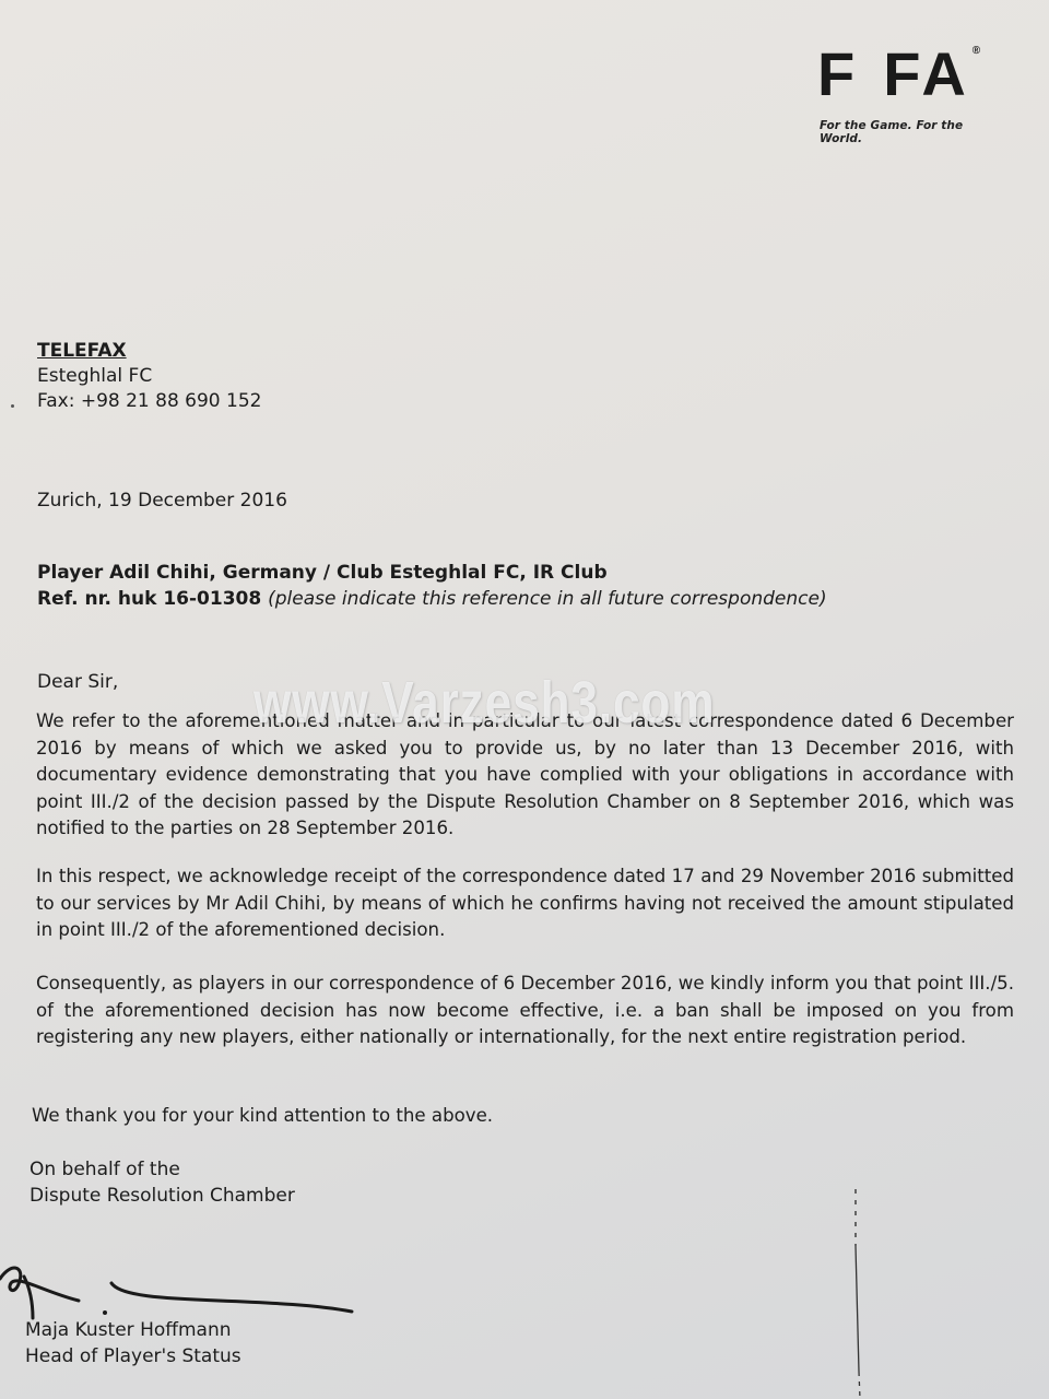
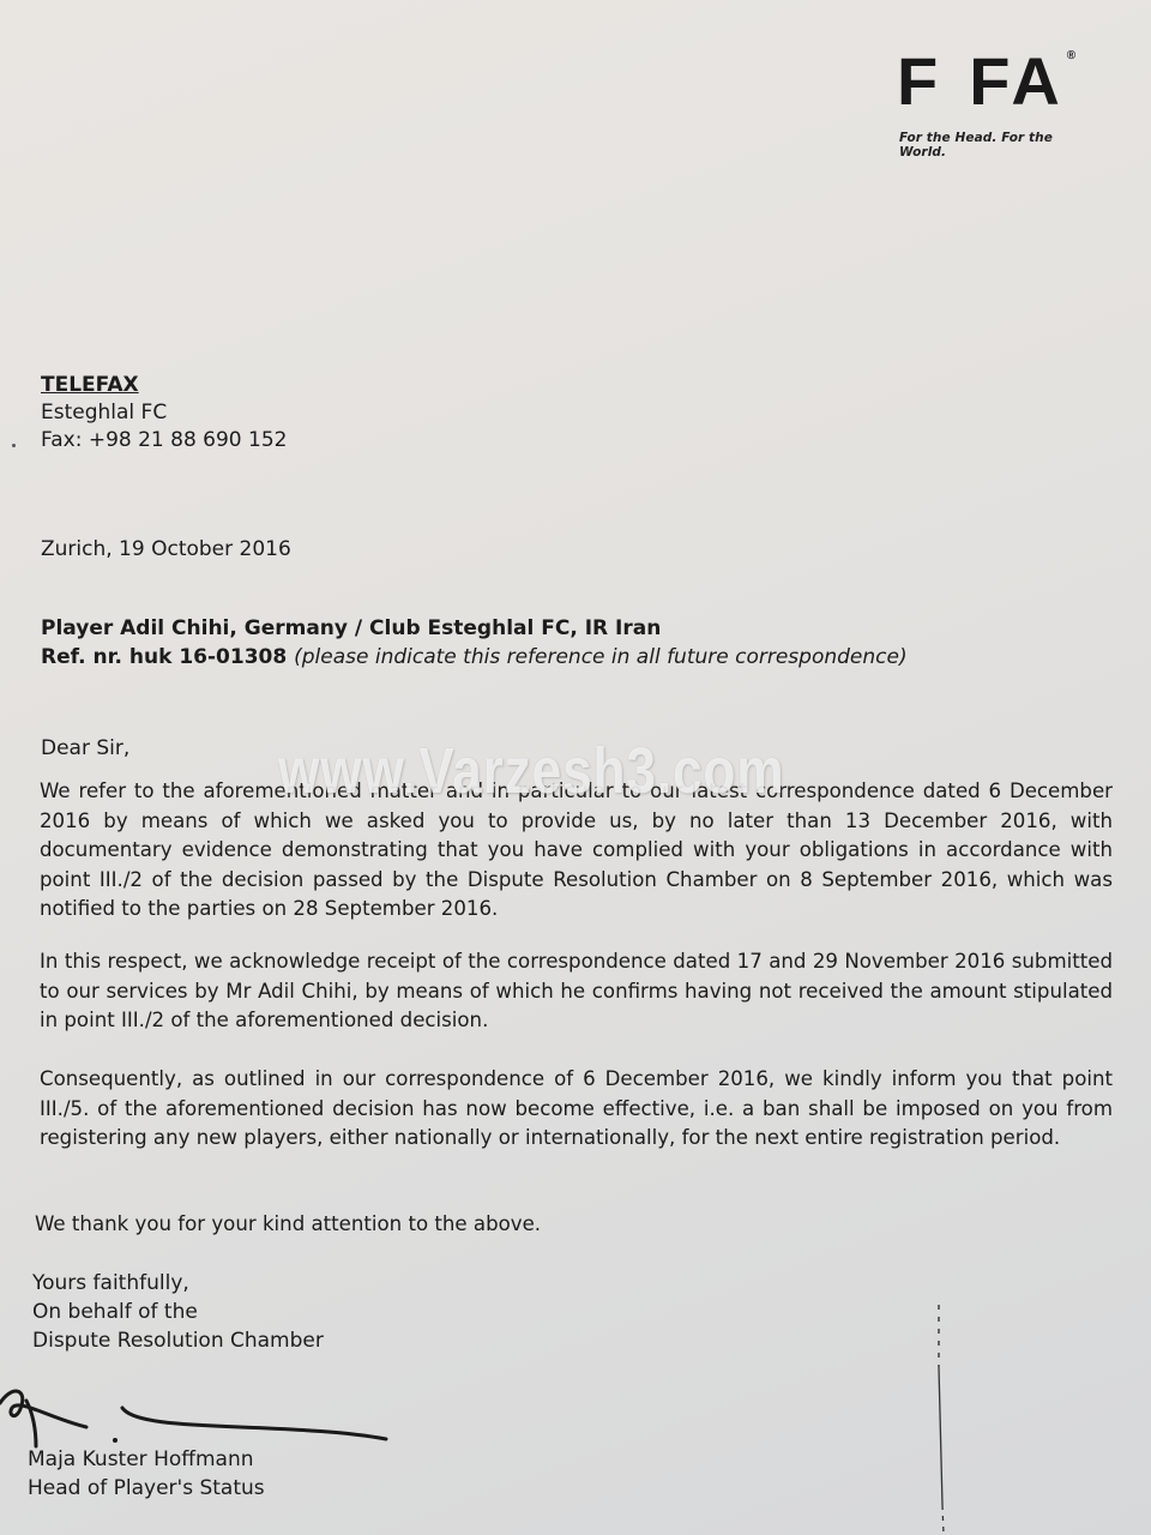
  F
  FA
  ®
- For the Game. For the World.
+ For the Head. For the World.
  TELEFAX
  Esteghlal FC
  Fax: +98 21 88 690 152
- Zurich, 19 December 2016
+ Zurich, 19 October 2016
- Player Adil Chihi, Germany / Club Esteghlal FC, IR Club
+ Player Adil Chihi, Germany / Club Esteghlal FC, IR Iran
  Ref. nr. huk 16-01308 (please indicate this reference in all future correspondence)
  Dear Sir,
  We refer to the aforementioned matter and in particular to our latest correspondence dated 6 December 2016 by means of which we asked you to provide us, by no later than 13 December 2016, with documentary evidence demonstrating that you have complied with your obligations in accordance with point III./2 of the decision passed by the Dispute Resolution Chamber on 8 September 2016, which was notified to the parties on 28 September 2016.
  In this respect, we acknowledge receipt of the correspondence dated 17 and 29 November 2016 submitted to our services by Mr Adil Chihi, by means of which he confirms having not received the amount stipulated in point III./2 of the aforementioned decision.
- Consequently, as players in our correspondence of 6 December 2016, we kindly inform you that point III./5. of the aforementioned decision has now become effective, i.e. a ban shall be imposed on you from registering any new players, either nationally or internationally, for the next entire registration period.
+ Consequently, as outlined in our correspondence of 6 December 2016, we kindly inform you that point III./5. of the aforementioned decision has now become effective, i.e. a ban shall be imposed on you from registering any new players, either nationally or internationally, for the next entire registration period.
  We thank you for your kind attention to the above.
  www.Varzesh3.com
+ Yours faithfully,
  On behalf of the
  Dispute Resolution Chamber
  Maja Kuster Hoffmann
  Head of Player's Status
